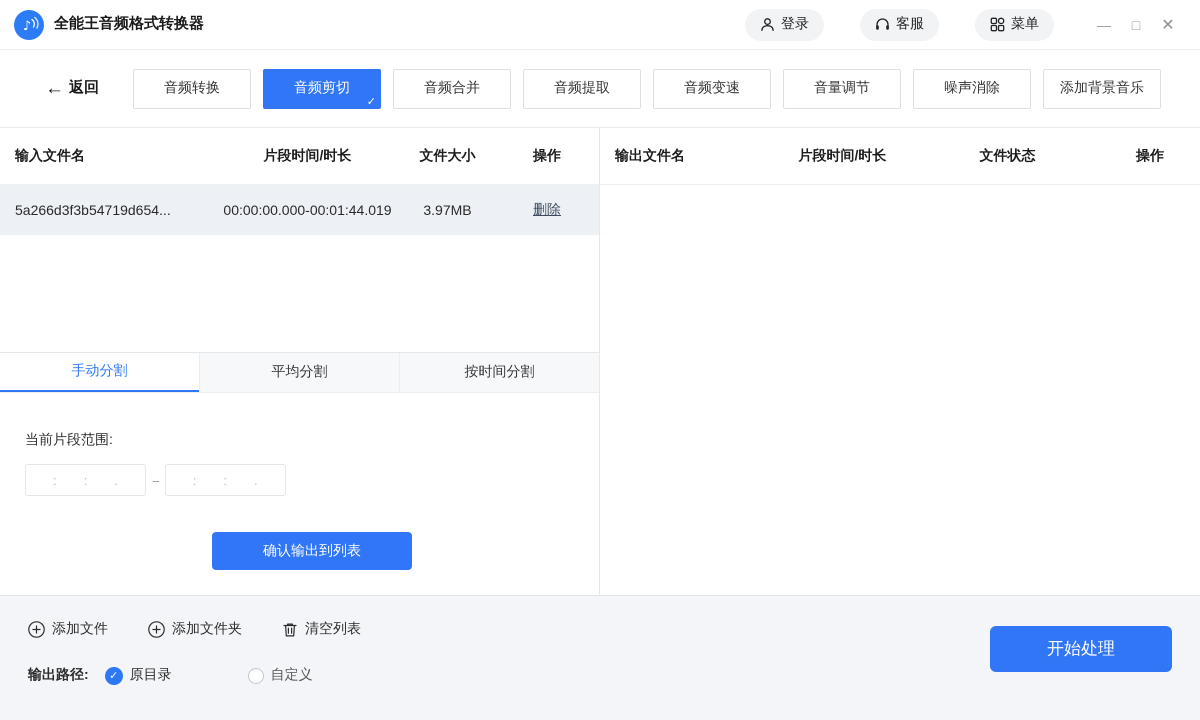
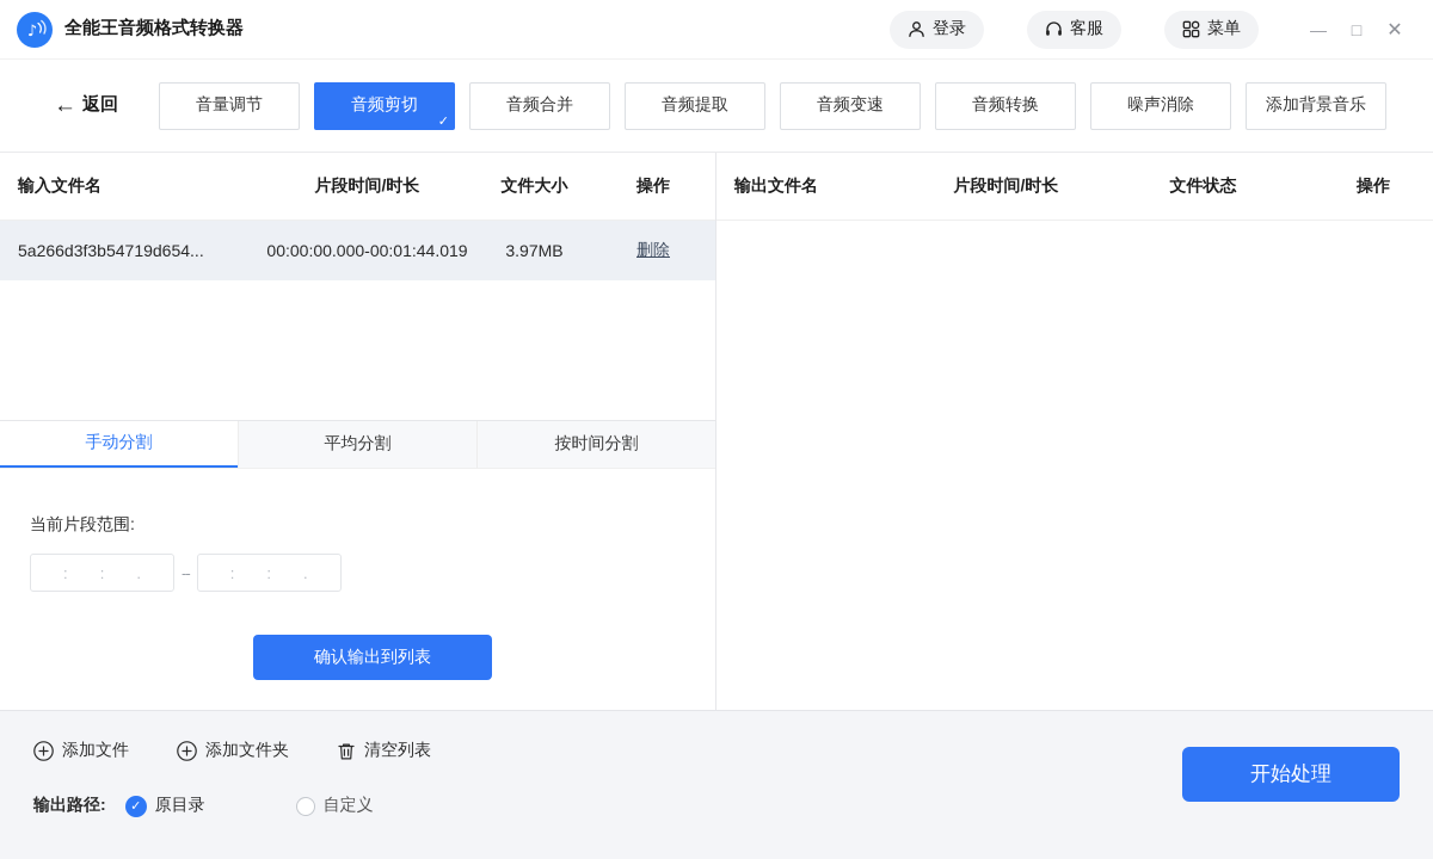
  ♪
  全能王音频格式转换器
  登录
  客服
  菜单
  —
  □
  ✕
  ←
  返回
- 音频转换
+ 音量调节
  音频剪切
  ✓
  音频合并
  音频提取
  音频变速
- 音量调节
+ 音频转换
  噪声消除
  添加背景音乐
  输入文件名
  片段时间/时长
  文件大小
  操作
  5a266d3f3b54719d654...
  00:00:00.000-00:01:44.019
  3.97MB
  删除
  手动分割
  平均分割
  按时间分割
  当前片段范围:
  :
  :
  .
  --
  :
  :
  .
  确认输出到列表
  输出文件名
  片段时间/时长
  文件状态
  操作
  添加文件
  添加文件夹
  清空列表
  输出路径:
  ✓
  原目录
  自定义
  开始处理
